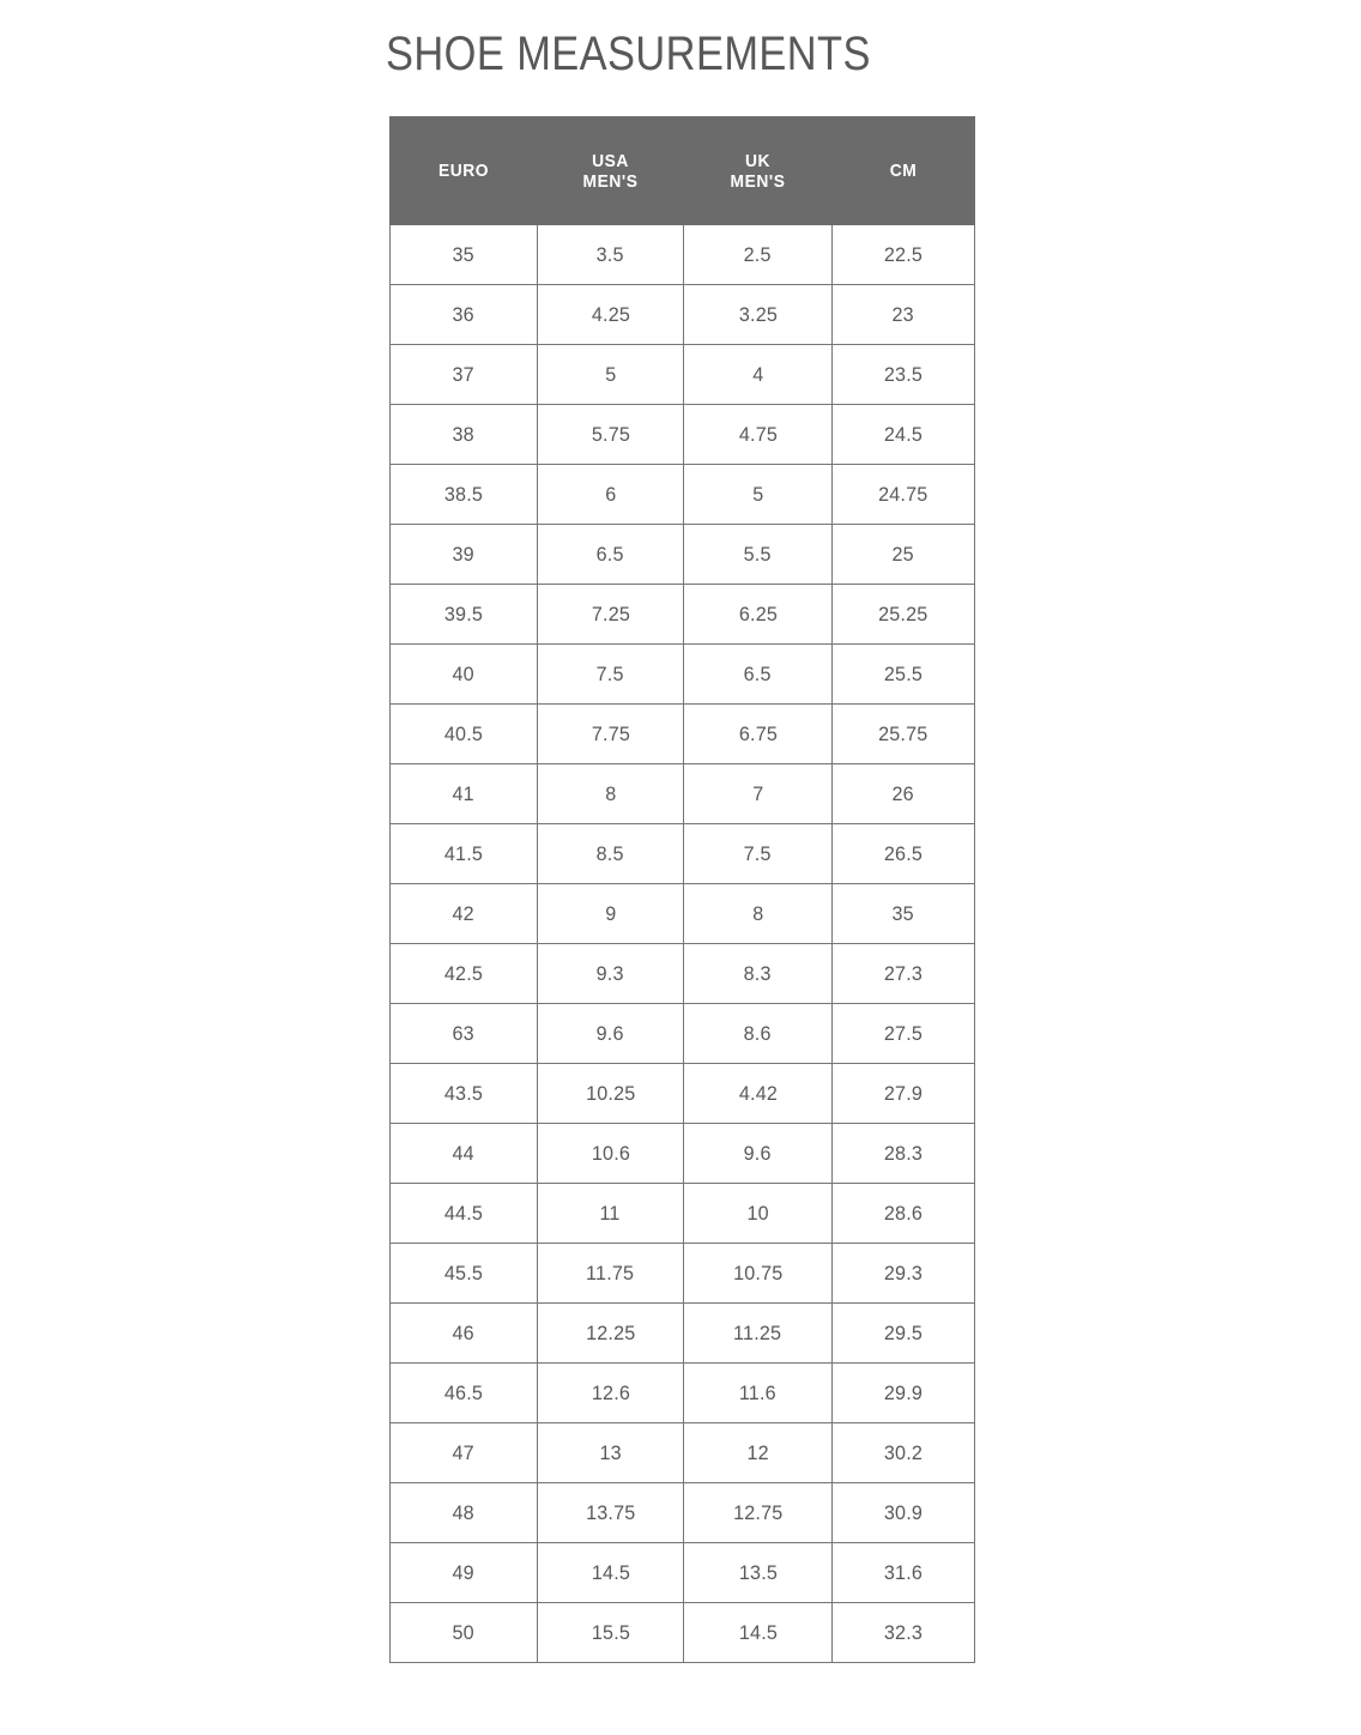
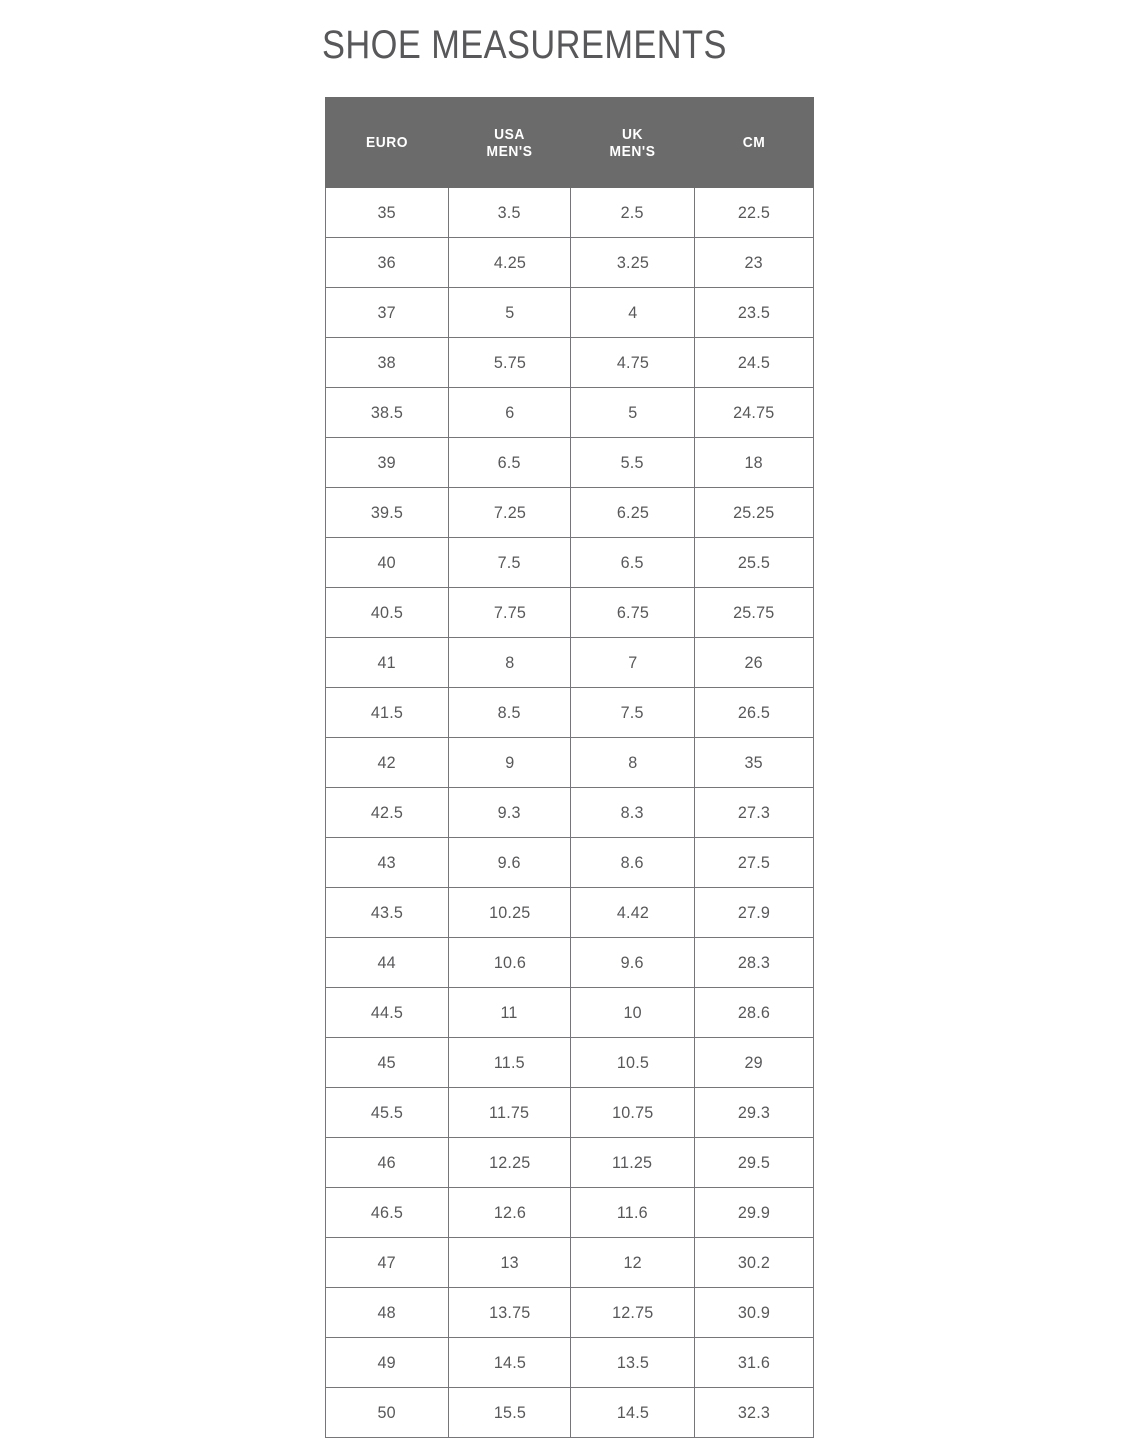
  SHOE MEASUREMENTS
  EURO	USAMEN'S	UKMEN'S	CM
  35	3.5	2.5	22.5
  36	4.25	3.25	23
  37	5	4	23.5
  38	5.75	4.75	24.5
  38.5	6	5	24.75
- 39	6.5	5.5	25
+ 39	6.5	5.5	18
  39.5	7.25	6.25	25.25
  40	7.5	6.5	25.5
  40.5	7.75	6.75	25.75
  41	8	7	26
  41.5	8.5	7.5	26.5
  42	9	8	35
  42.5	9.3	8.3	27.3
- 63	9.6	8.6	27.5
+ 43	9.6	8.6	27.5
  43.5	10.25	4.42	27.9
  44	10.6	9.6	28.3
  44.5	11	10	28.6
+ 45	11.5	10.5	29
  45.5	11.75	10.75	29.3
  46	12.25	11.25	29.5
  46.5	12.6	11.6	29.9
  47	13	12	30.2
  48	13.75	12.75	30.9
  49	14.5	13.5	31.6
  50	15.5	14.5	32.3
